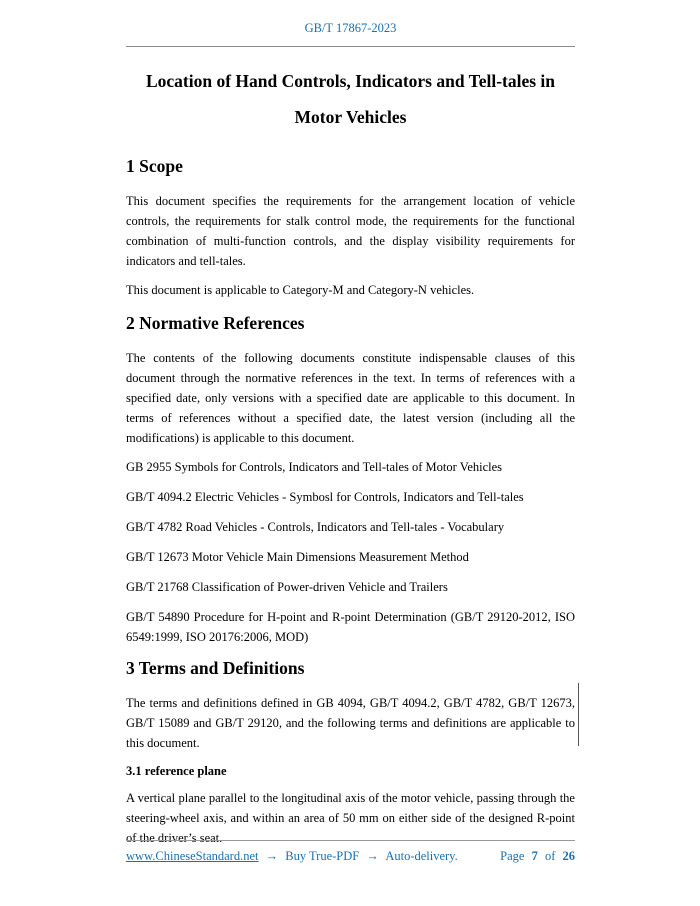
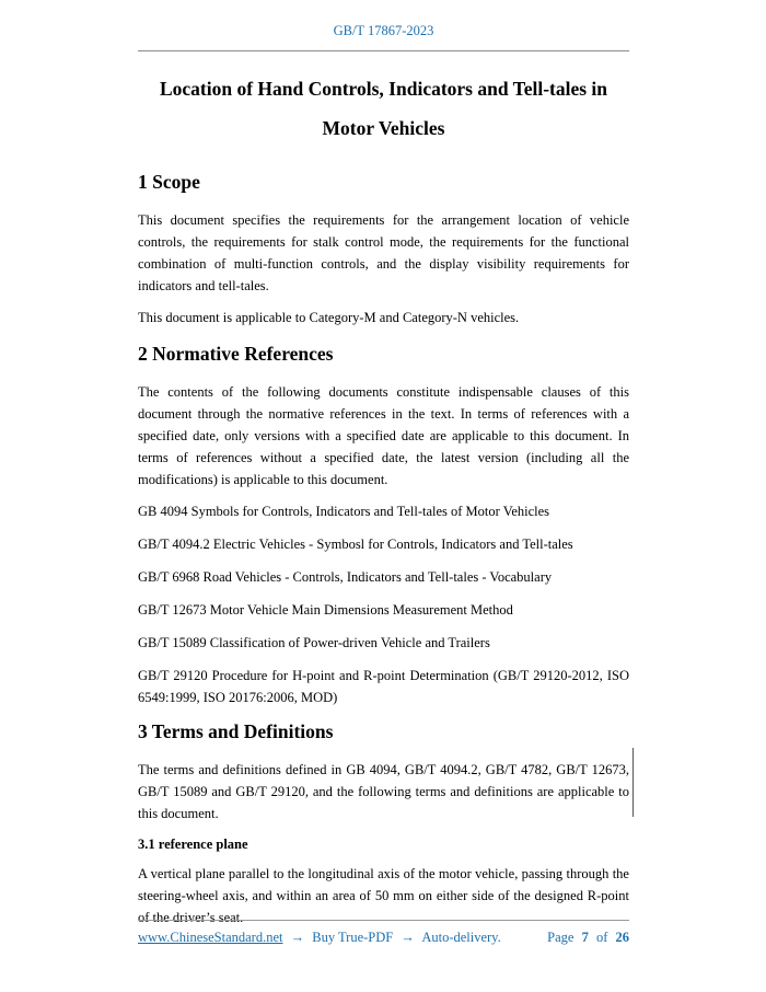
  GB/T 17867-2023
  Location of Hand Controls, Indicators and Tell-tales in
  Motor Vehicles
  1 Scope
  This document specifies the requirements for the arrangement location of vehicle controls, the requirements for stalk control mode, the requirements for the functional combination of multi-function controls, and the display visibility requirements for indicators and tell-tales.
  This document is applicable to Category-M and Category-N vehicles.
  2 Normative References
  The contents of the following documents constitute indispensable clauses of this document through the normative references in the text. In terms of references with a specified date, only versions with a specified date are applicable to this document. In terms of references without a specified date, the latest version (including all the modifications) is applicable to this document.
- GB 2955 Symbols for Controls, Indicators and Tell-tales of Motor Vehicles
+ GB 4094 Symbols for Controls, Indicators and Tell-tales of Motor Vehicles
  GB/T 4094.2 Electric Vehicles - Symbosl for Controls, Indicators and Tell-tales
- GB/T 4782 Road Vehicles - Controls, Indicators and Tell-tales - Vocabulary
+ GB/T 6968 Road Vehicles - Controls, Indicators and Tell-tales - Vocabulary
  GB/T 12673 Motor Vehicle Main Dimensions Measurement Method
- GB/T 21768 Classification of Power-driven Vehicle and Trailers
+ GB/T 15089 Classification of Power-driven Vehicle and Trailers
- GB/T 54890 Procedure for H-point and R-point Determination (GB/T 29120-2012, ISO 6549:1999, ISO 20176:2006, MOD)
+ GB/T 29120 Procedure for H-point and R-point Determination (GB/T 29120-2012, ISO 6549:1999, ISO 20176:2006, MOD)
  3 Terms and Definitions
  The terms and definitions defined in GB 4094, GB/T 4094.2, GB/T 4782, GB/T 12673, GB/T 15089 and GB/T 29120, and the following terms and definitions are applicable to this document.
  3.1 reference plane
  A vertical plane parallel to the longitudinal axis of the motor vehicle, passing through the steering-wheel axis, and within an area of 50 mm on either side of the designed R-point of the driver’s seat.
  www.ChineseStandard.net → Buy True-PDF → Auto-delivery.
  Page 7 of 26
